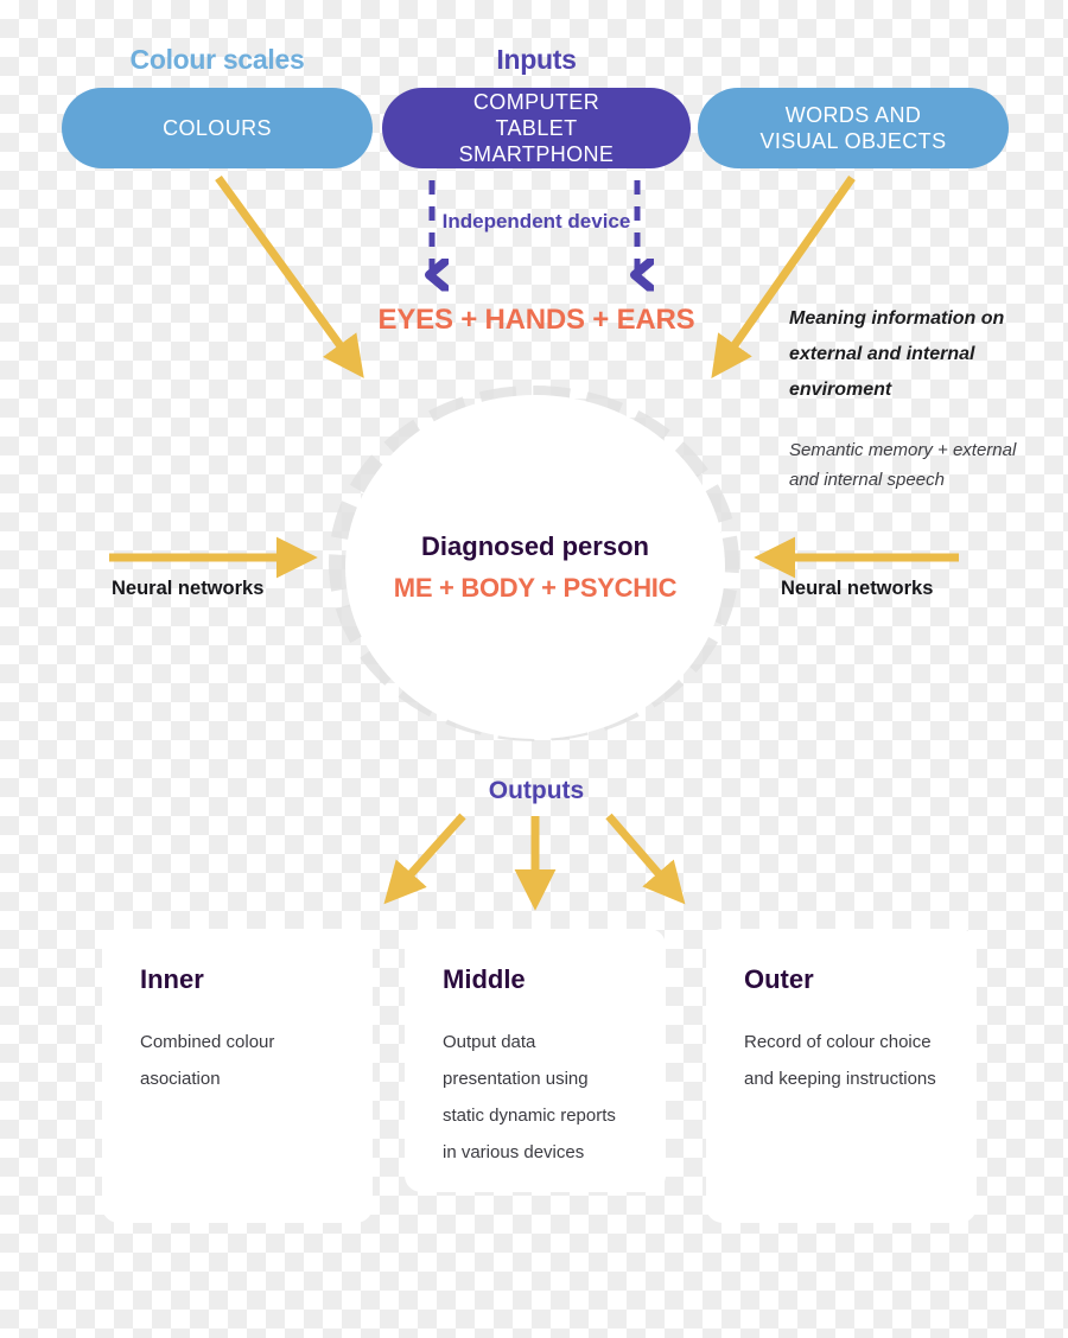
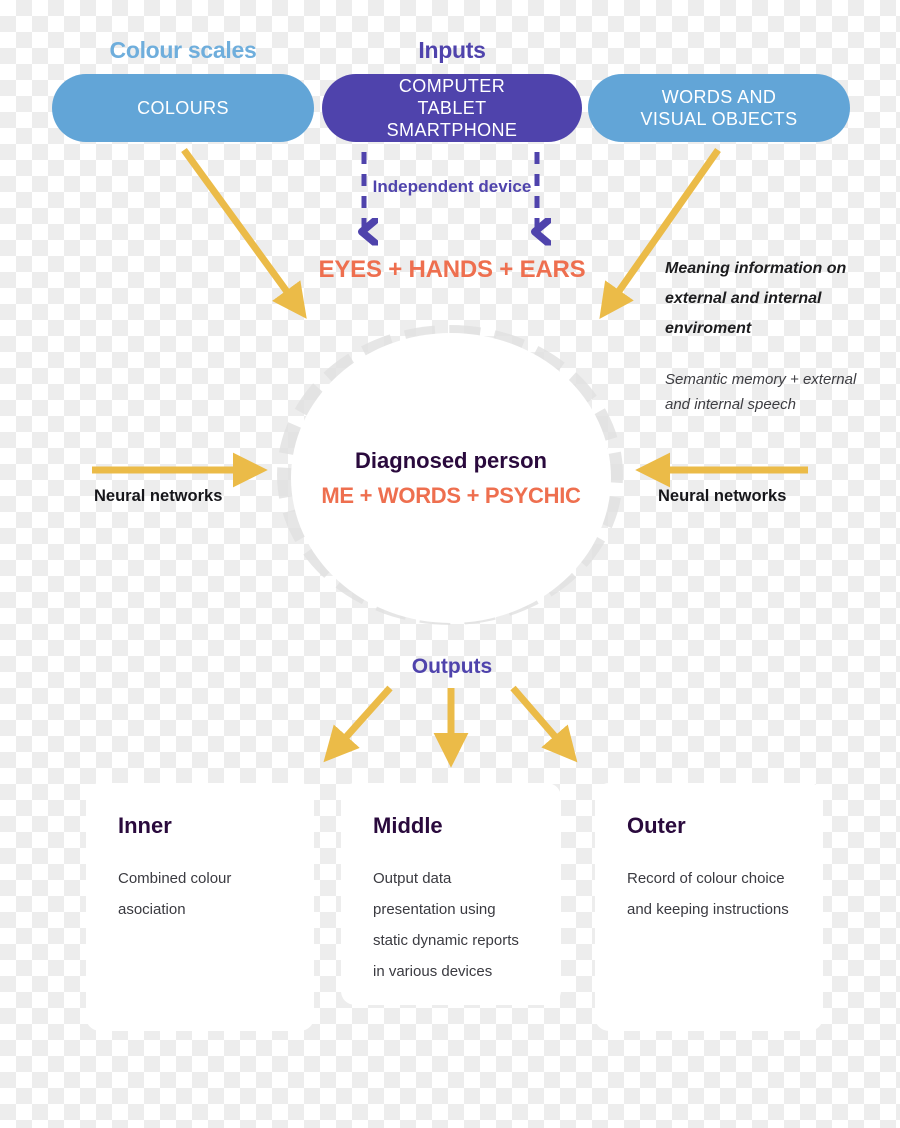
  Colour scales
  Inputs
  COLOURS
  COMPUTER
  TABLET
  SMARTPHONE
  WORDS AND
  VISUAL OBJECTS
  Independent device
  EYES + HANDS + EARS
  Meaning information on external and internal enviroment
  Semantic memory + external and internal speech
  Diagnosed person
- ME + BODY + PSYCHIC
+ ME + WORDS + PSYCHIC
  Neural networks
  Neural networks
  Outputs
  Inner
  Combined colour asociation
  Middle
  Output data presentation using static dynamic reports in various devices
  Outer
  Record of colour choice and keeping instructions
